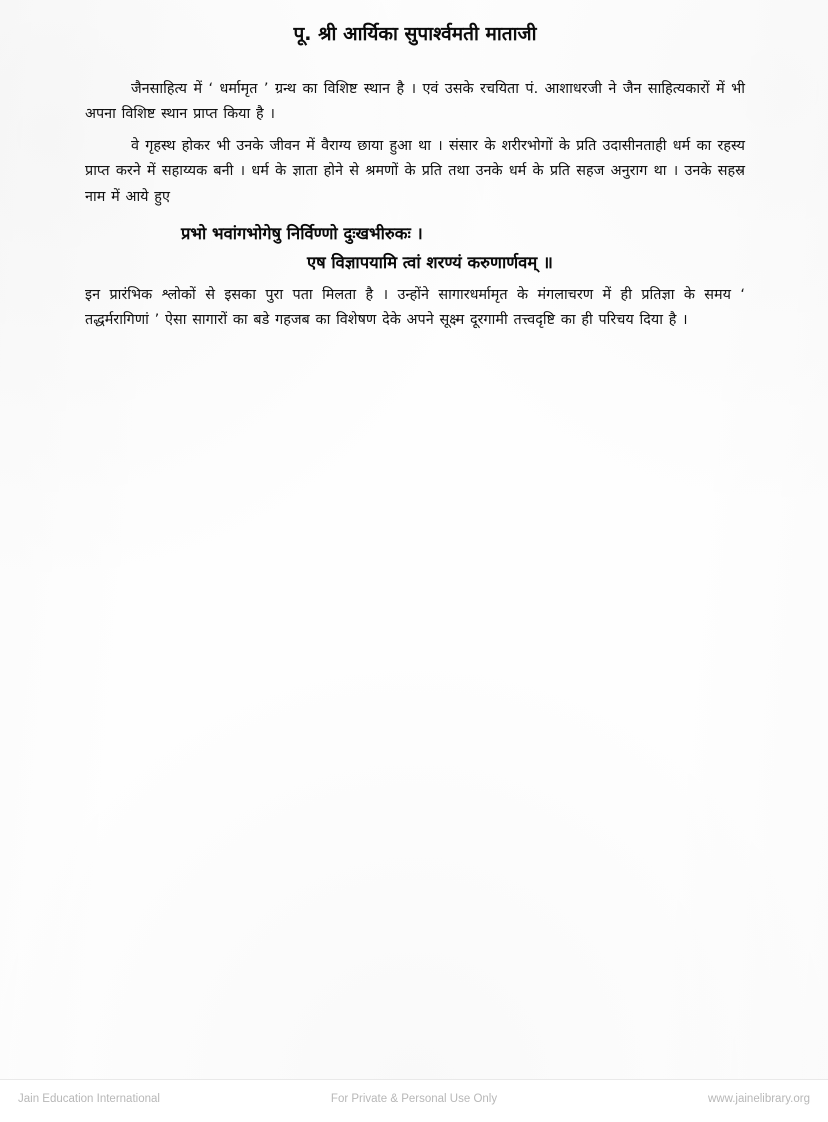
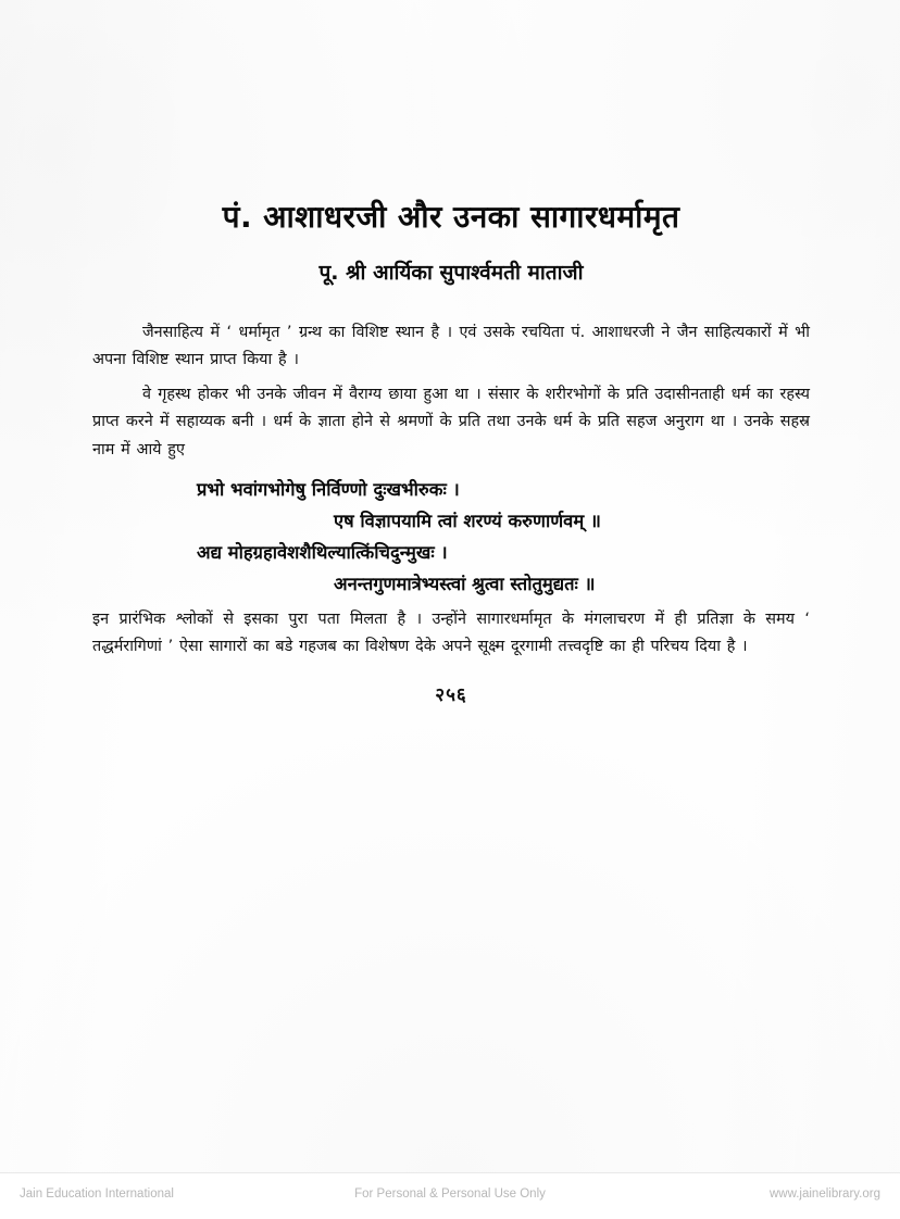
+ पं. आशाधरजी और उनका सागारधर्मामृत
  पू. श्री आर्यिका सुपार्श्वमती माताजी
  जैनसाहित्य में ‘ धर्मामृत ’ ग्रन्थ का विशिष्ट स्थान है । एवं उसके रचयिता पं. आशाधरजी ने जैन साहित्यकारों में भी अपना विशिष्ट स्थान प्राप्त किया है ।
  वे गृहस्थ होकर भी उनके जीवन में वैराग्य छाया हुआ था । संसार के शरीरभोगों के प्रति उदासीनताही धर्म का रहस्य प्राप्त करने में सहाय्यक बनी । धर्म के ज्ञाता होने से श्रमणों के प्रति तथा उनके धर्म के प्रति सहज अनुराग था । उनके सहस्र नाम में आये हुए
  प्रभो भवांगभोगेषु निर्विण्णो दुःखभीरुकः ।
  एष विज्ञापयामि त्वां शरण्यं करुणार्णवम् ॥
+ अद्य मोहग्रहावेशशैथिल्यात्किंचिदुन्मुखः ।
+ अनन्तगुणमात्रेभ्यस्त्वां श्रुत्वा स्तोतुमुद्यतः ॥
  इन प्रारंभिक श्लोकों से इसका पुरा पता मिलता है । उन्होंने सागारधर्मामृत के मंगलाचरण में ही प्रतिज्ञा के समय ‘ तद्धर्मरागिणां ’ ऐसा सागारों का बडे गहजब का विशेषण देके अपने सूक्ष्म दूरगामी तत्त्वदृष्टि का ही परिचय दिया है ।
+ २५६
  Jain Education International
- For Private & Personal Use Only
+ For Personal & Personal Use Only
  www.jainelibrary.org
